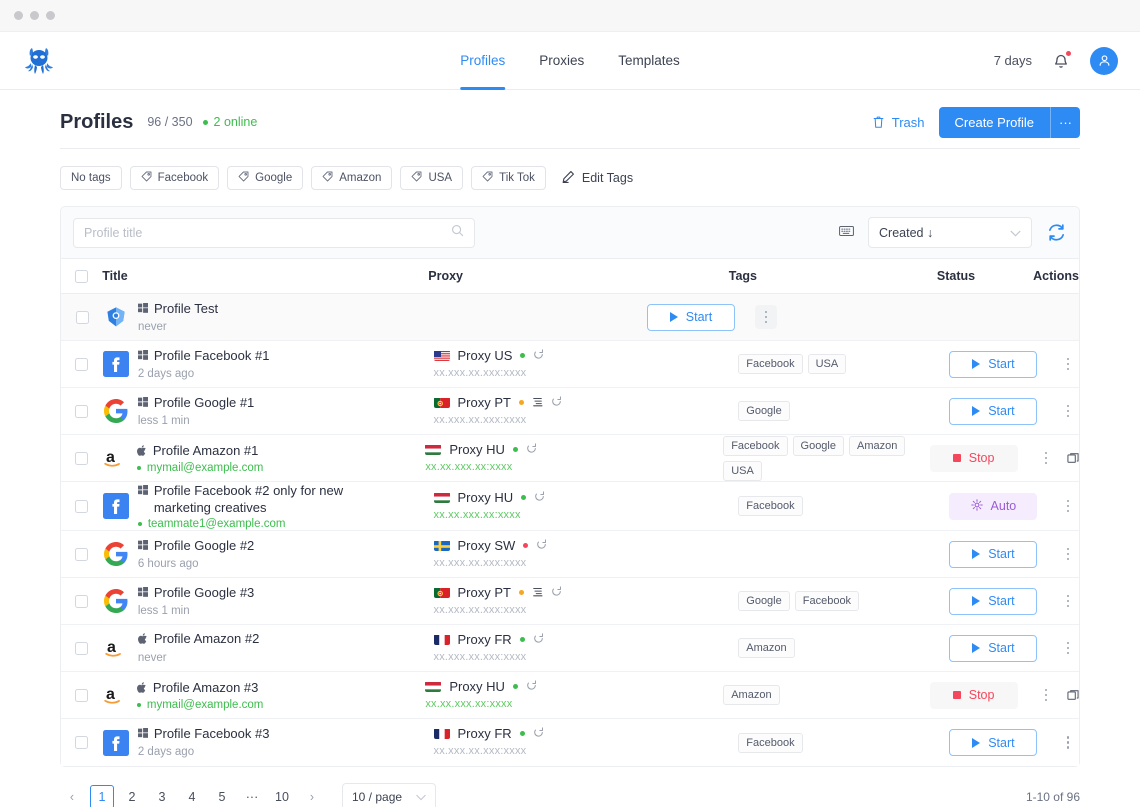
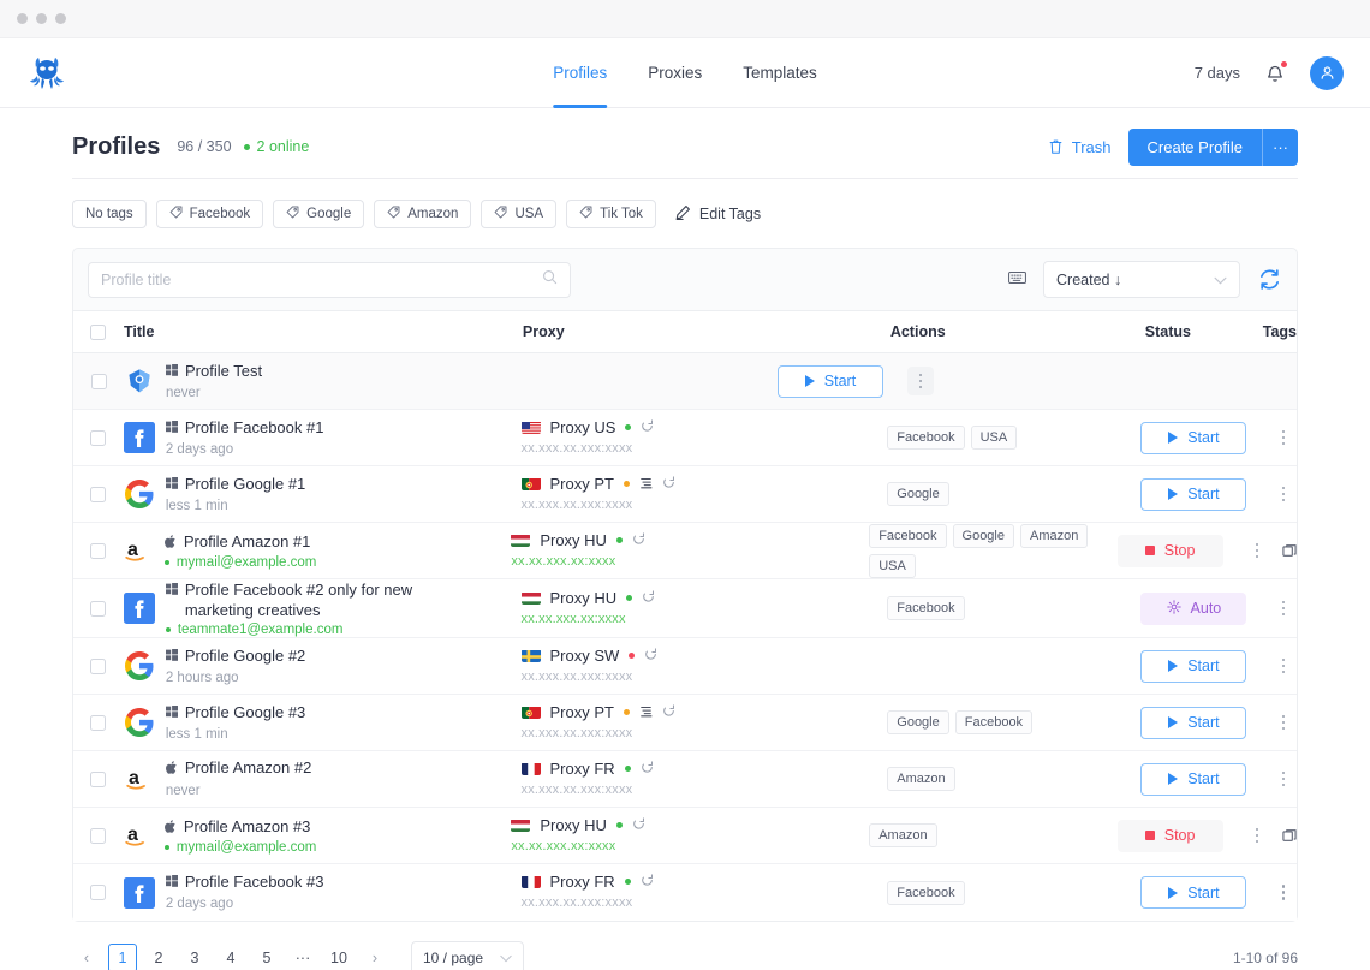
  Profiles
  Proxies
  Templates
  7 days
  Profiles
  96 / 350
  2 online
  Trash
  Create Profile
  ···
  No tags
  Facebook
  Google
  Amazon
  USA
  Tik Tok
  Edit Tags
  Profile title
  Created ↓
  Title
  Proxy
- Tags
+ Actions
  Status
- Actions
+ Tags
  Profile Test
  never
  Start
  Profile Facebook #1
  2 days ago
  Proxy US
  xx.xxx.xx.xxx:xxxx
  Facebook
  USA
  Start
  Profile Google #1
  less 1 min
  Proxy PT
  xx.xxx.xx.xxx:xxxx
  Google
  Start
  a
  Profile Amazon #1
  mymail@example.com
  Proxy HU
  xx.xx.xxx.xx:xxxx
  Facebook
  Google
  Amazon
  USA
  Stop
  Profile Facebook #2 only for new marketing creatives
  teammate1@example.com
  Proxy HU
  xx.xx.xxx.xx:xxxx
  Facebook
  Auto
  Profile Google #2
- 6 hours ago
+ 2 hours ago
  Proxy SW
  xx.xxx.xx.xxx:xxxx
  Start
  Profile Google #3
  less 1 min
  Proxy PT
  xx.xxx.xx.xxx:xxxx
  Google
  Facebook
  Start
  a
  Profile Amazon #2
  never
  Proxy FR
  xx.xxx.xx.xxx:xxxx
  Amazon
  Start
  a
  Profile Amazon #3
  mymail@example.com
  Proxy HU
  xx.xx.xxx.xx:xxxx
  Amazon
  Stop
  Profile Facebook #3
  2 days ago
  Proxy FR
  xx.xxx.xx.xxx:xxxx
  Facebook
  Start
  ‹
  1
  2
  3
  4
  5
  ···
  10
  ›
  10 / page
  1-10 of 96
